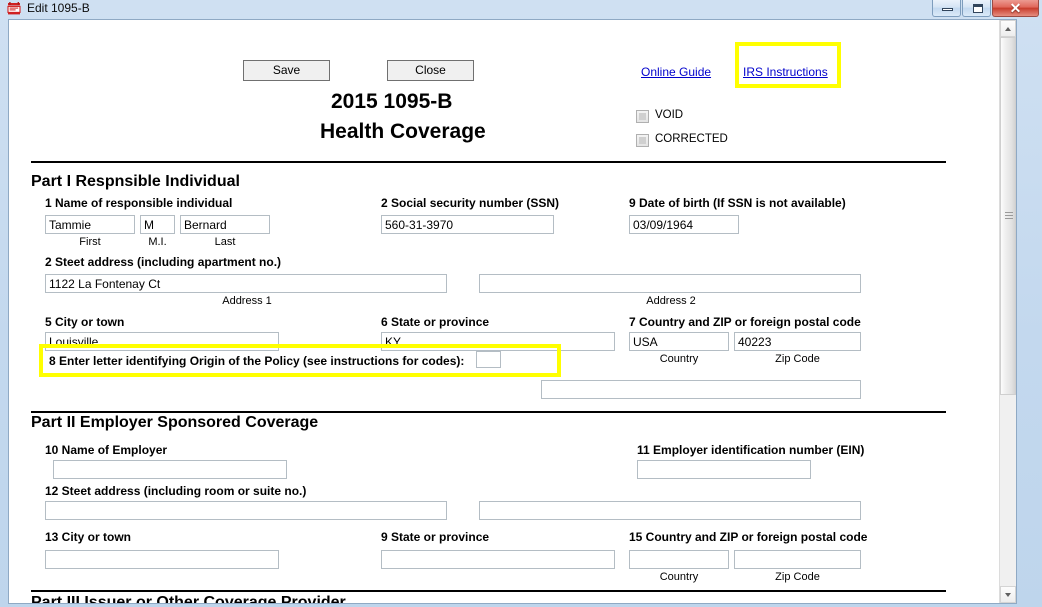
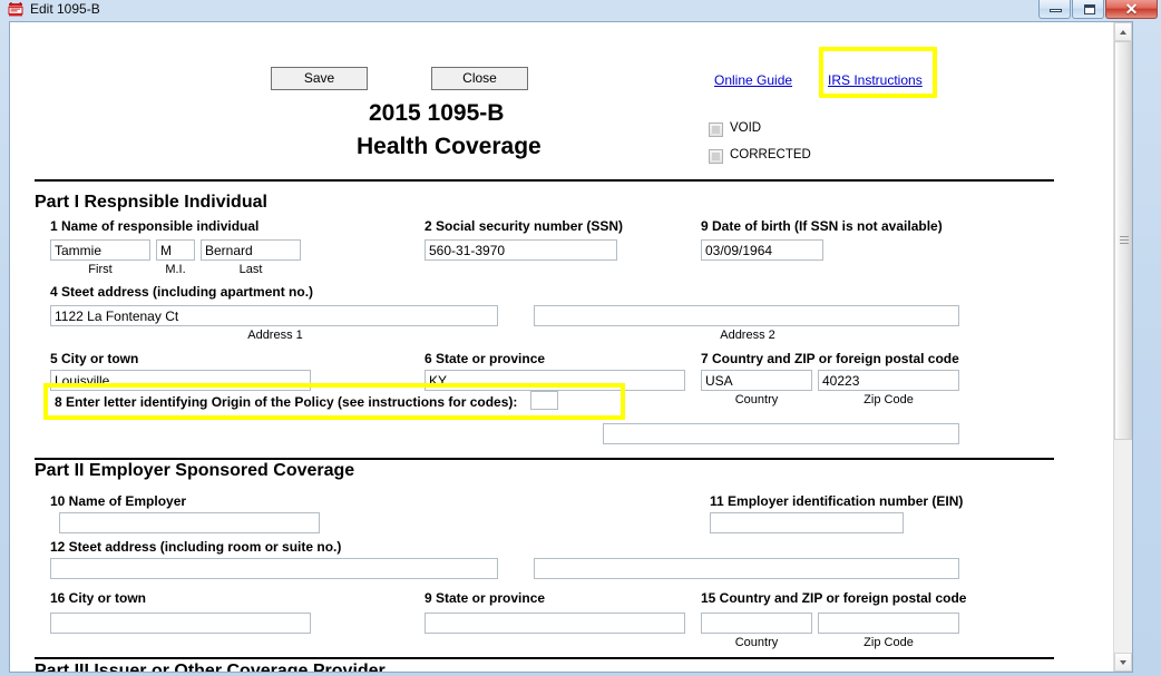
  Edit 1095-B
  ✕
  Save
  Close
  Online Guide
  IRS Instructions
  2015 1095-B
  Health Coverage
  VOID
  CORRECTED
  Part I Respnsible Individual
  1 Name of responsible individual
  Tammie
  First
  M
  M.I.
  Bernard
  Last
  2 Social security number (SSN)
  560-31-3970
  9 Date of birth (If SSN is not available)
  03/09/1964
- 2 Steet address (including apartment no.)
+ 4 Steet address (including apartment no.)
  1122 La Fontenay Ct
  Address 1
  Address 2
  5 City or town
  Louisville
  6 State or province
  KY
  7 Country and ZIP or foreign postal code
  USA
  Country
  40223
  Zip Code
  8 Enter letter identifying Origin of the Policy (see instructions for codes):
  Part II Employer Sponsored Coverage
  10 Name of Employer
  11 Employer identification number (EIN)
  12 Steet address (including room or suite no.)
- 13 City or town
+ 16 City or town
  9 State or province
  15 Country and ZIP or foreign postal code
  Country
  Zip Code
  Part III Issuer or Other Coverage Provider
